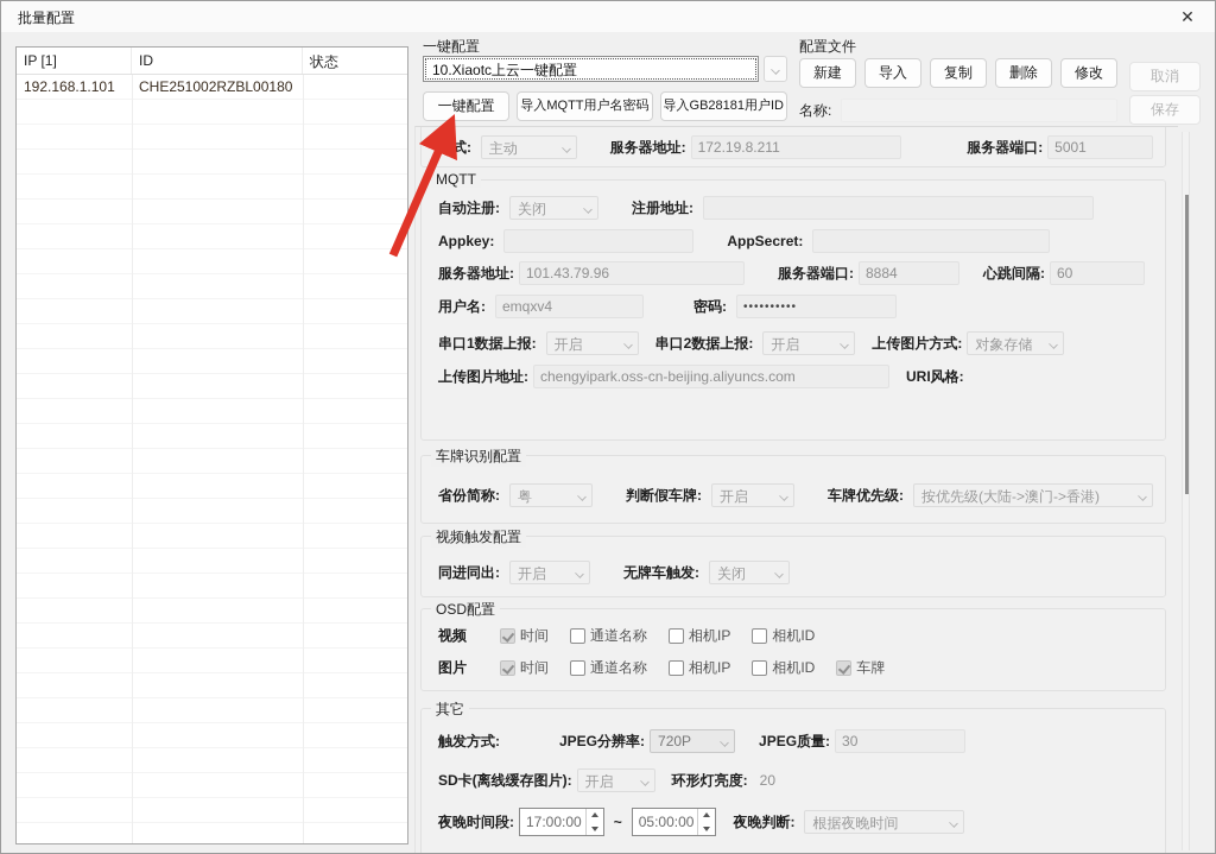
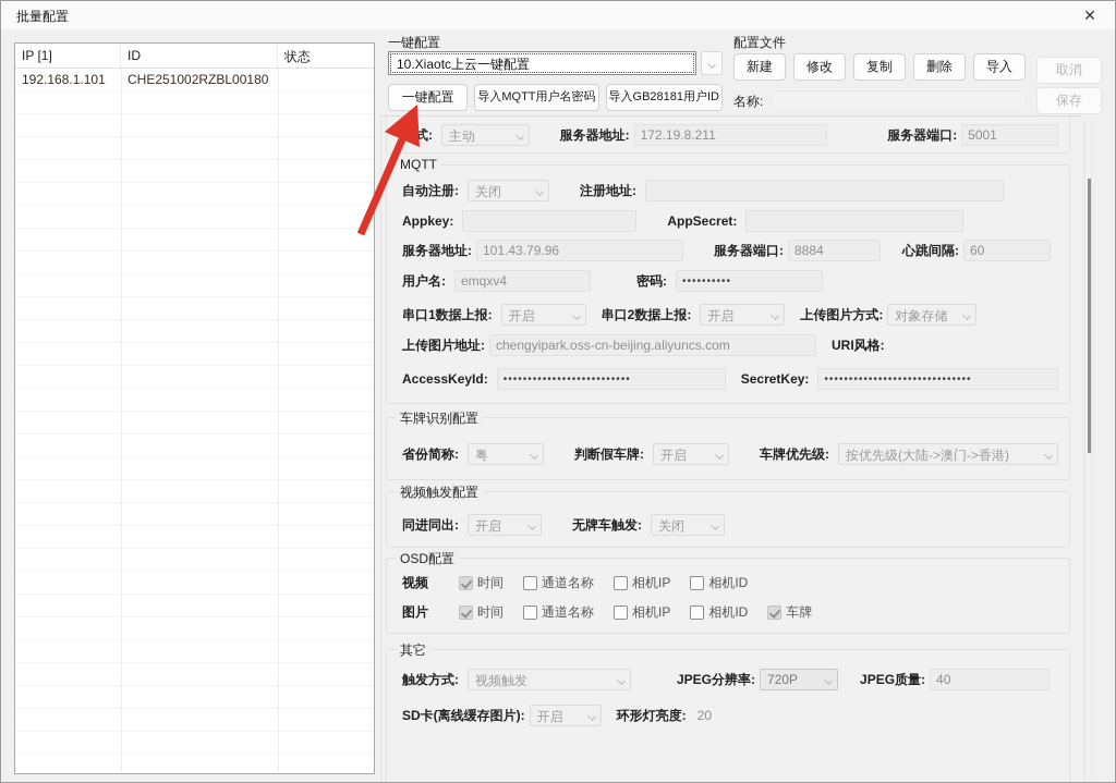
  批量配置
  ✕
  IP [1]
  ID
  状态
  192.168.1.101
  CHE251002RZBL00180
  一键配置
  10.Xiaotc上云一键配置
  一键配置
  导入MQTT用户名密码
  导入GB28181用户ID
  配置文件
  新建
- 导入
+ 修改
  复制
  删除
- 修改
+ 导入
  名称:
  取消
  保存
  模式:
  主动
  服务器地址:
  172.19.8.211
  服务器端口:
  5001
  MQTT
  自动注册:
  关闭
  注册地址:
  Appkey:
  AppSecret:
  服务器地址:
  101.43.79.96
  服务器端口:
  8884
  心跳间隔:
  60
  用户名:
  emqxv4
  密码:
  ••••••••••
  串口1数据上报:
  开启
  串口2数据上报:
  开启
  上传图片方式:
  对象存储
  上传图片地址:
  chengyipark.oss-cn-beijing.aliyuncs.com
  URI风格:
+ AccessKeyId:
+ ••••••••••••••••••••••••••
+ SecretKey:
+ ••••••••••••••••••••••••••••••
  车牌识别配置
  省份简称:
  粤
  判断假车牌:
  开启
  车牌优先级:
  按优先级(大陆->澳门->香港)
  视频触发配置
  同进同出:
  开启
  无牌车触发:
  关闭
  OSD配置
  视频
  时间
  通道名称
  相机IP
  相机ID
  图片
  时间
  通道名称
  相机IP
  相机ID
  车牌
  其它
  触发方式:
+ 视频触发
  JPEG分辨率:
  720P
  JPEG质量:
- 30
+ 40
  SD卡(离线缓存图片):
  开启
  环形灯亮度:
  20
- 夜晚时间段:
- 17:00:00
- ~
- 05:00:00
- 夜晚判断:
- 根据夜晚时间
